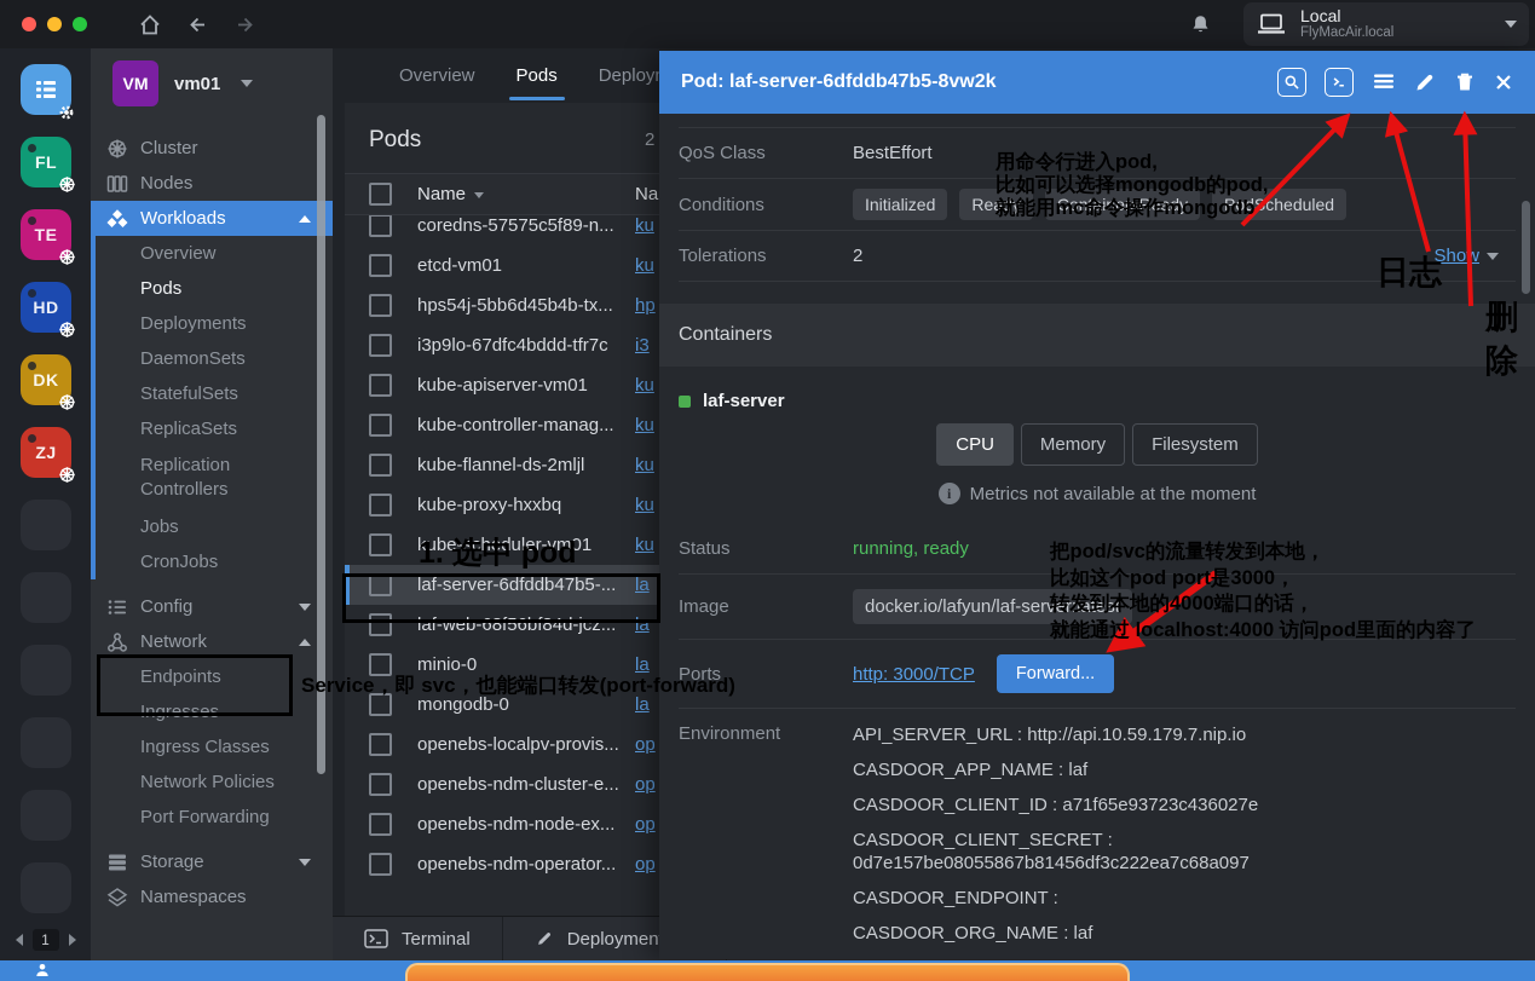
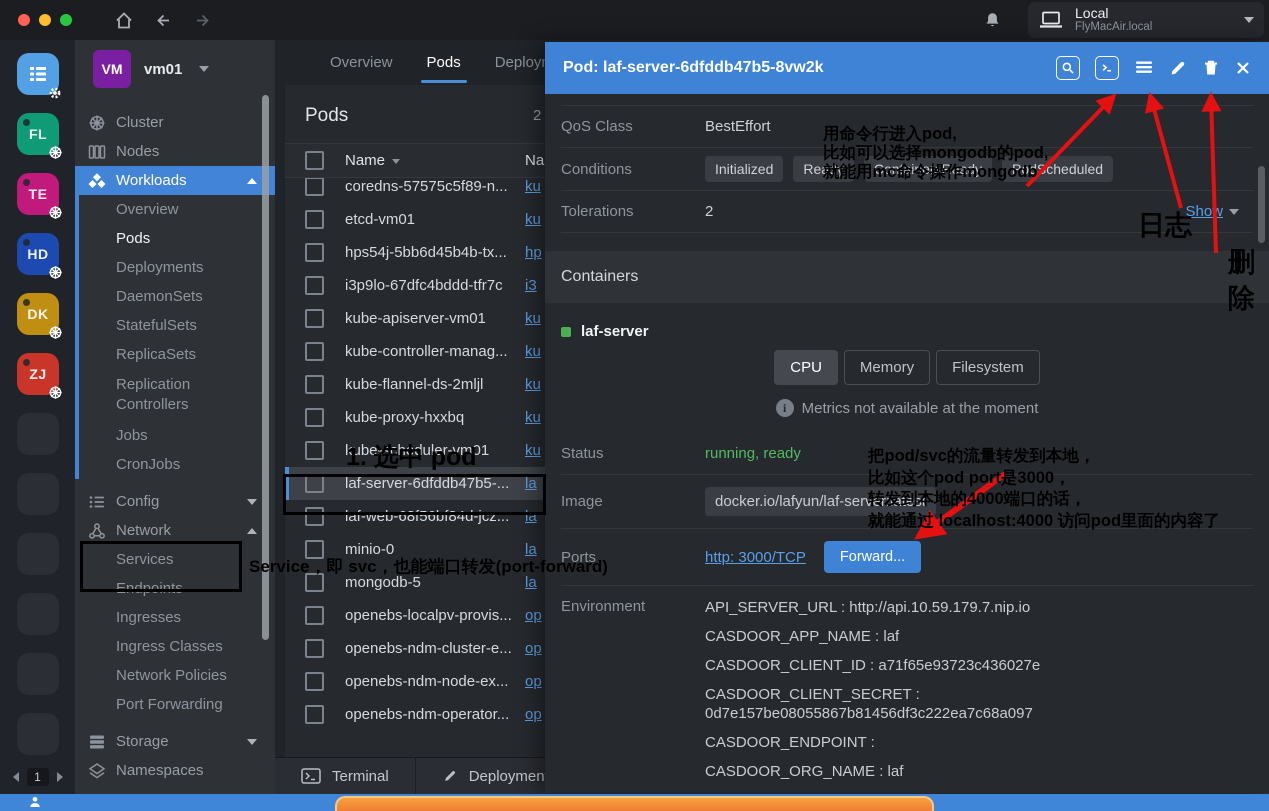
  Local
  FlyMacAir.local
  FL
  TE
  HD
  DK
  ZJ
  1
  VM
  vm01
  Cluster
  Nodes
  Workloads
  Overview
  Pods
  Deployments
  DaemonSets
  StatefulSets
  ReplicaSets
  Replication Controllers
  Jobs
  CronJobs
  Config
  Network
+ Services
  Endpoints
  Ingresses
  Ingress Classes
  Network Policies
  Port Forwarding
  Storage
  Namespaces
  Overview
  Pods
  Deploy
  Pods
  2
  Name
  Na
  coredns-57575c5f89-n...
  ku
  etcd-vm01
  ku
  hps54j-5bb6d45b4b-tx...
  hp
  i3p9lo-67dfc4bddd-tfr7c
  i3
  kube-apiserver-vm01
  ku
  kube-controller-manag...
  ku
  kube-flannel-ds-2mljl
  ku
  kube-proxy-hxxbq
  ku
  kube-scheduler-vm01
  ku
  laf-server-6dfddb47b5-...
  la
  laf-web-68f56bf84d-jcz...
  la
  minio-0
  la
- mongodb-0
+ mongodb-5
  la
  openebs-localpv-provis...
  op
  openebs-ndm-cluster-e...
  op
  openebs-ndm-node-ex...
  op
  openebs-ndm-operator...
  op
  Terminal
  Pod: laf-server-6dfddb47b5-8vw2k
  QoS Class
  BestEffort
  Conditions
  Initialized
  Ready
  ContainersReady
  Podcheduled
  Tolerations
  2
  Show
  Containers
  laf-server
  CPU
  Memory
  Filesystem
  i
  Metrics not available at the moment
  Status
  running, ready
  Image
  docker.io/lafyun/laf-server:latest
  Ports
  http: 3000/TCP
  Forward...
  Environment
  API_SERVER_URL : http://api.10.59.179.7.nip.io
  CASDOOR_APP_NAME : laf
  CASDOOR_CLIENT_ID : a71f65e93723c436027e
  CASDOOR_CLIENT_SECRET :
  0d7e157be08055867b81456df3c222ea7c68a097
  CASDOOR_ENDPOINT :
  CASDOOR_ORG_NAME : laf
  1. 选中 pod
  Service，即 svc，也能端口转发(port-forward)
  用命令行进入pod,
  比如可以选择mongodb的pod,
  就能用mc命令操作mongodb
  日志
  删除
  把pod/svc的流量转发到本地，
  比如这个pod port是3000，
  转发到本地的4000端口的话，
  就能通过 localhost:4000 访问pod里面的内容了
